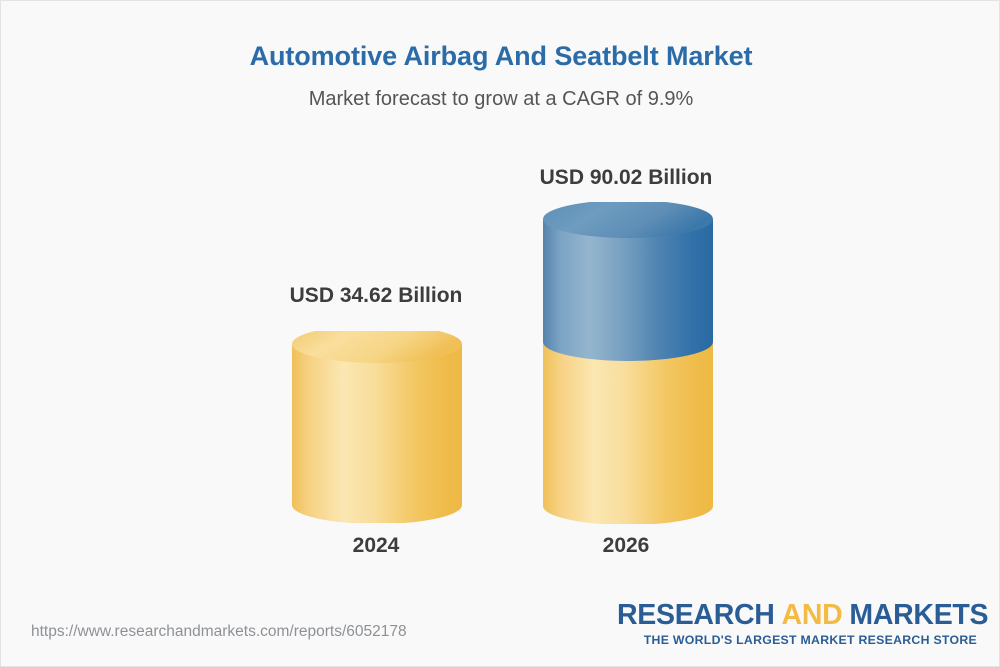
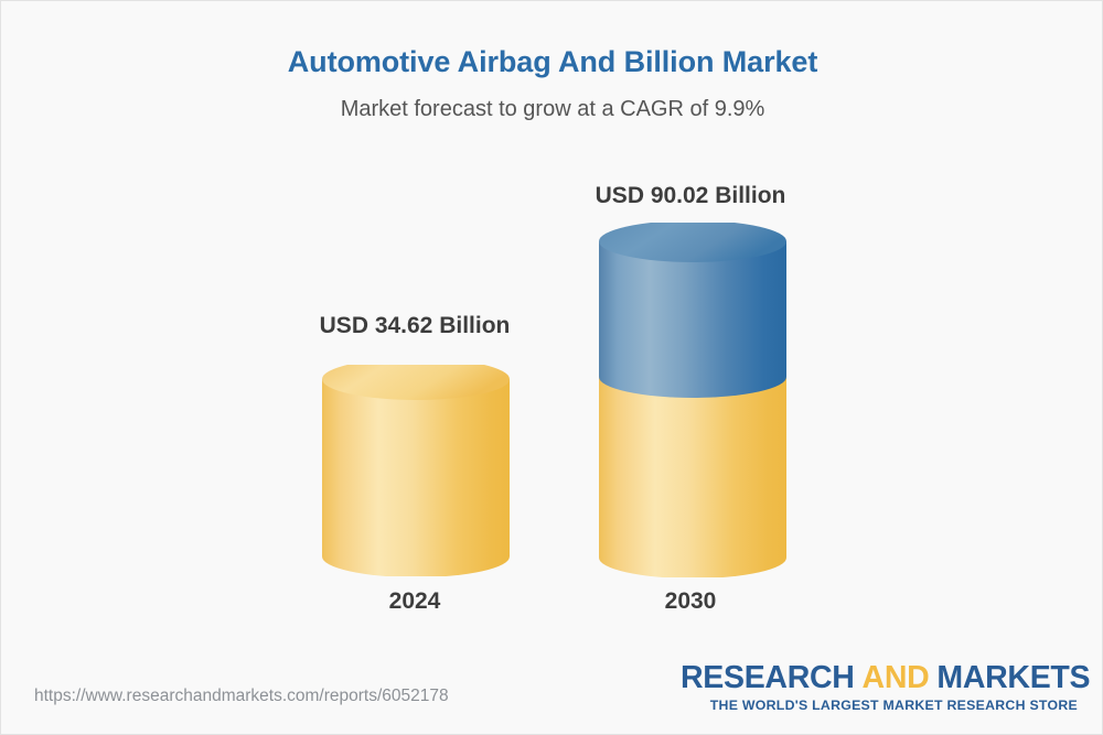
- Automotive Airbag And Seatbelt Market
+ Automotive Airbag And Billion Market
  Market forecast to grow at a CAGR of 9.9%
  USD 34.62 Billion
  2024
  USD 90.02 Billion
- 2026
+ 2030
  https://www.researchandmarkets.com/reports/6052178
  RESEARCH AND MARKETS
  THE WORLD'S LARGEST MARKET RESEARCH STORE
